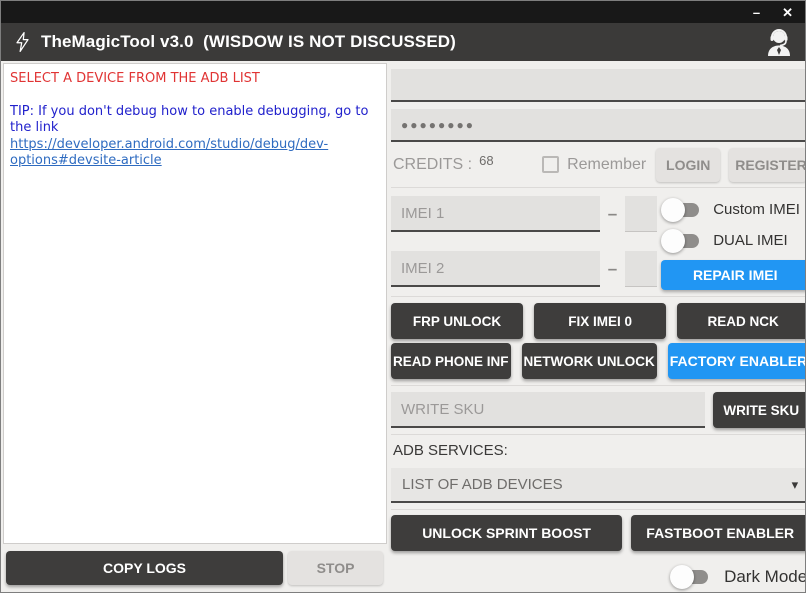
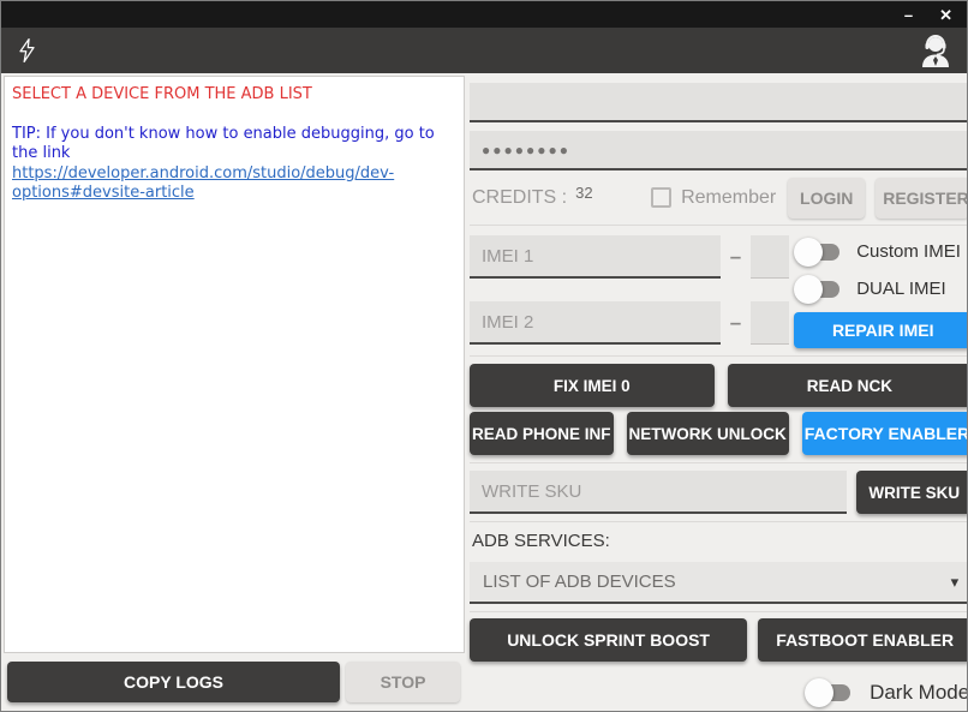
  –
  ✕
- TheMagicTool v3.0 (WISDOW IS NOT DISCUSSED)
  SELECT A DEVICE FROM THE ADB LIST
- TIP: If you don't debug how to enable debugging, go to the link
+ TIP: If you don't know how to enable debugging, go to the link
  https://developer.android.com/studio/debug/dev-options#devsite-article
  COPY LOGS
  STOP
  ●●●●●●●●
  CREDITS :
- 68
+ 32
  Remember
  LOGIN
  REGISTER
  IMEI 1
  –
  IMEI 2
  –
  Custom IMEI
  DUAL IMEI
  REPAIR IMEI
- FRP UNLOCK
  FIX IMEI 0
  READ NCK
  READ PHONE INF
  NETWORK UNLOCK
  FACTORY ENABLER
  WRITE SKU
  WRITE SKU
  ADB SERVICES:
  LIST OF ADB DEVICES
  ▾
  UNLOCK SPRINT BOOST
  FASTBOOT ENABLER
  Dark Mode
